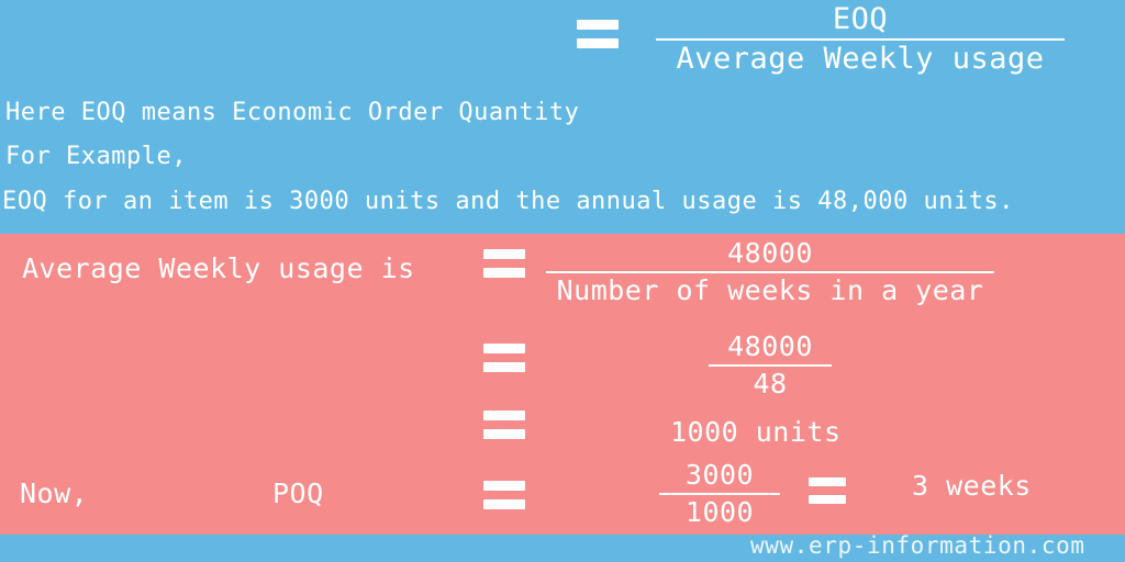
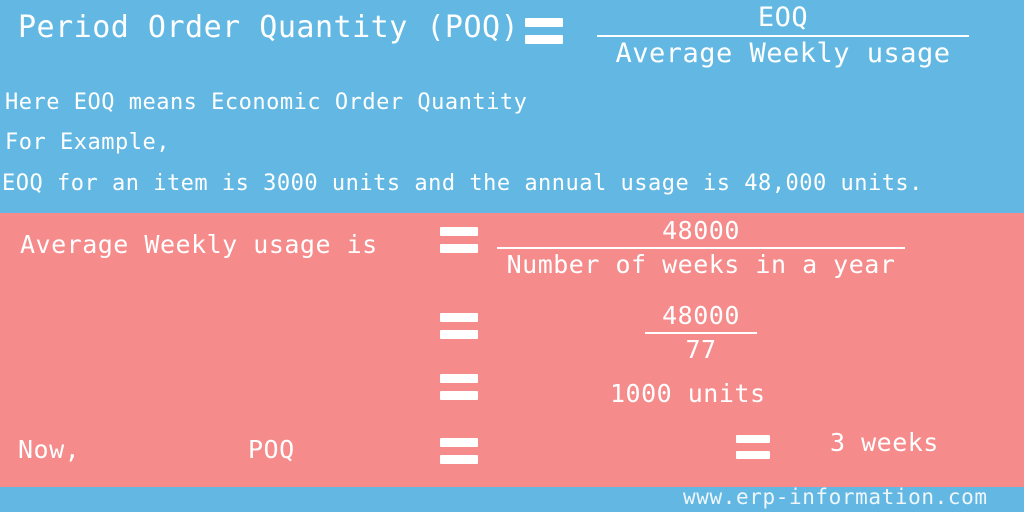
+ Period Order Quantity (POQ)
  EOQ
  Average Weekly usage
  Here EOQ means Economic Order Quantity
  For Example,
  EOQ for an item is 3000 units and the annual usage is 48,000 units.
  Average Weekly usage is
  48000
  Number of weeks in a year
  48000
- 48
+ 77
  1000 units
  Now,
  POQ
- 3000
- 1000
  3 weeks
  www.erp-information.com
